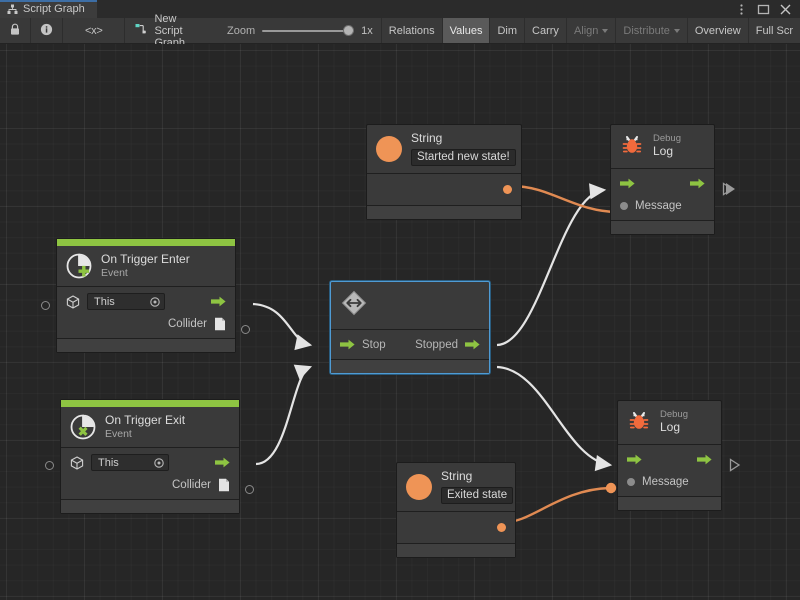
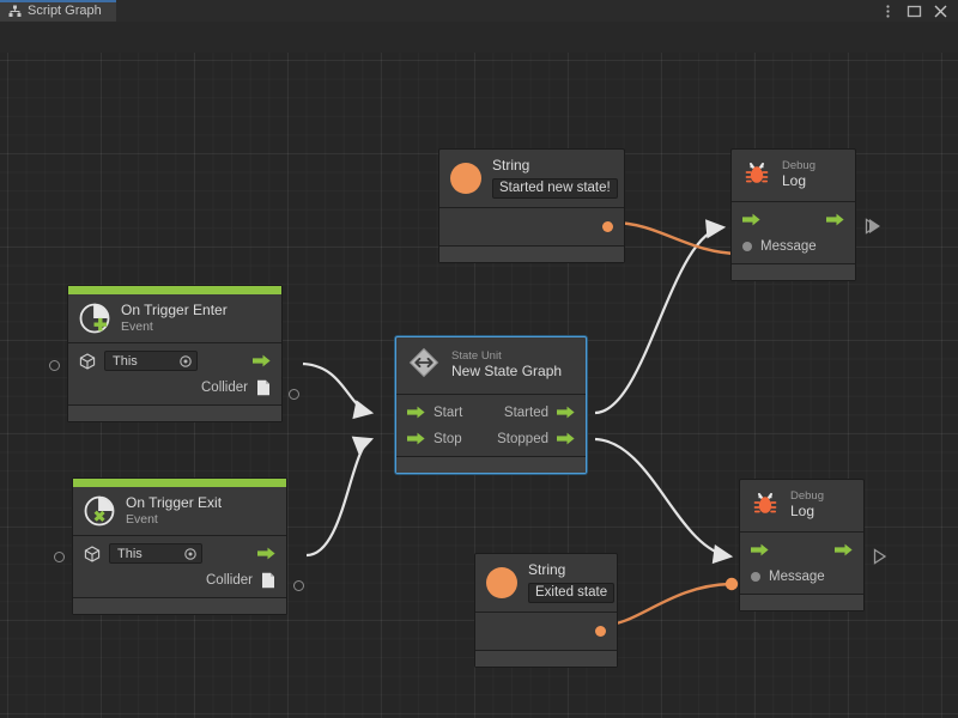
  Script Graph
- <x>
- New Script Graph
- Zoom
- 1x
- Relations
- Values
- Dim
- Carry
- Align
- Distribute
- Overview
- Full Scr
  String
  Started new state!
  Debug
  Log
  Message
  On Trigger Enter
  Event
  This
  Collider
+ State Unit
+ New State Graph
+ Start
+ Started
  Stop
  Stopped
  On Trigger Exit
  Event
  This
  Collider
  String
  Exited state
  Debug
  Log
  Message
